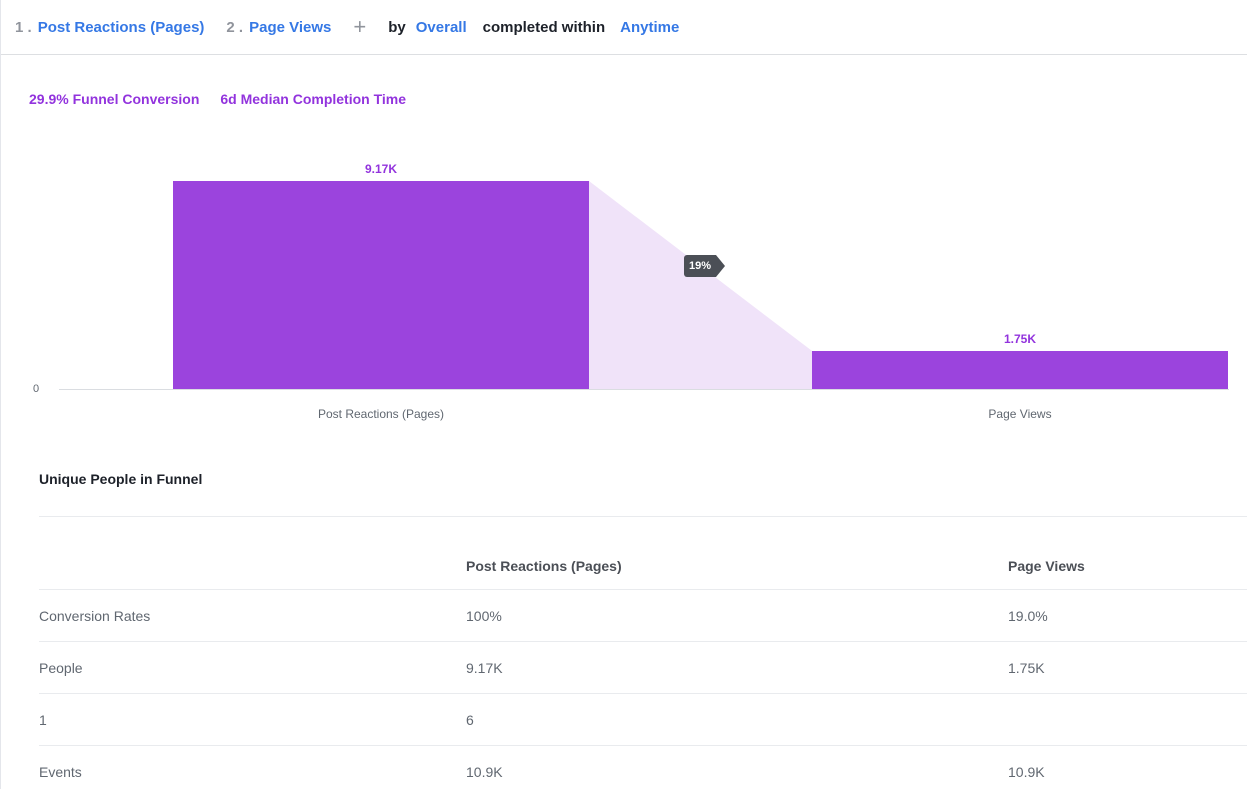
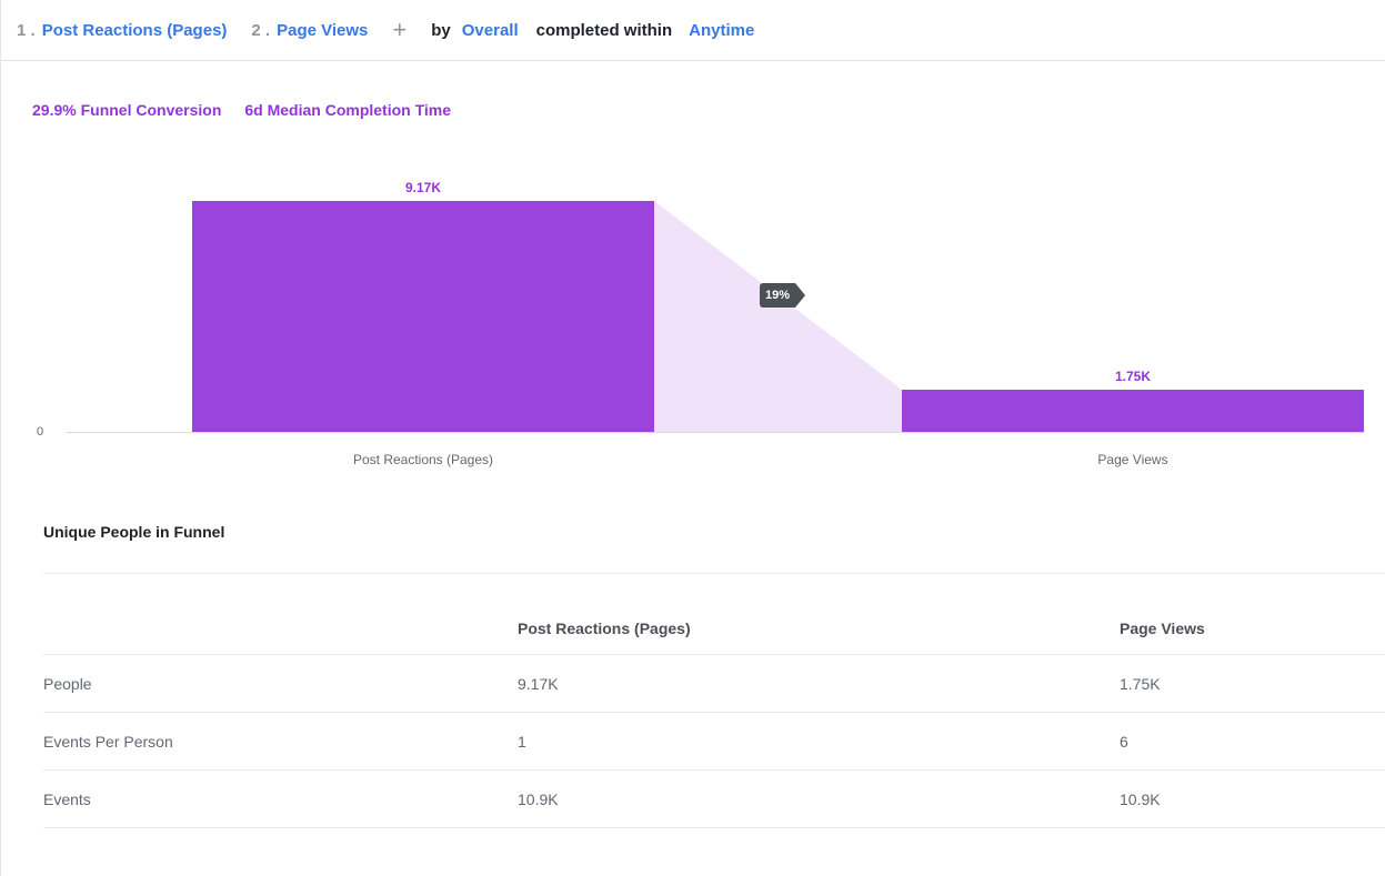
  1 .
  Post Reactions (Pages)
  2 .
  Page Views
  +
  by
  Overall
  completed within
  Anytime
  29.9% Funnel Conversion
  6d Median Completion Time
  0
  9.17K
  19%
  1.75K
  Post Reactions (Pages)
  Page Views
  Unique People in Funnel
  Post Reactions (Pages)
  Page Views
- Conversion Rates
- 100%
- 19.0%
  People
  9.17K
  1.75K
+ Events Per Person
  1
  6
  Events
  10.9K
  10.9K
